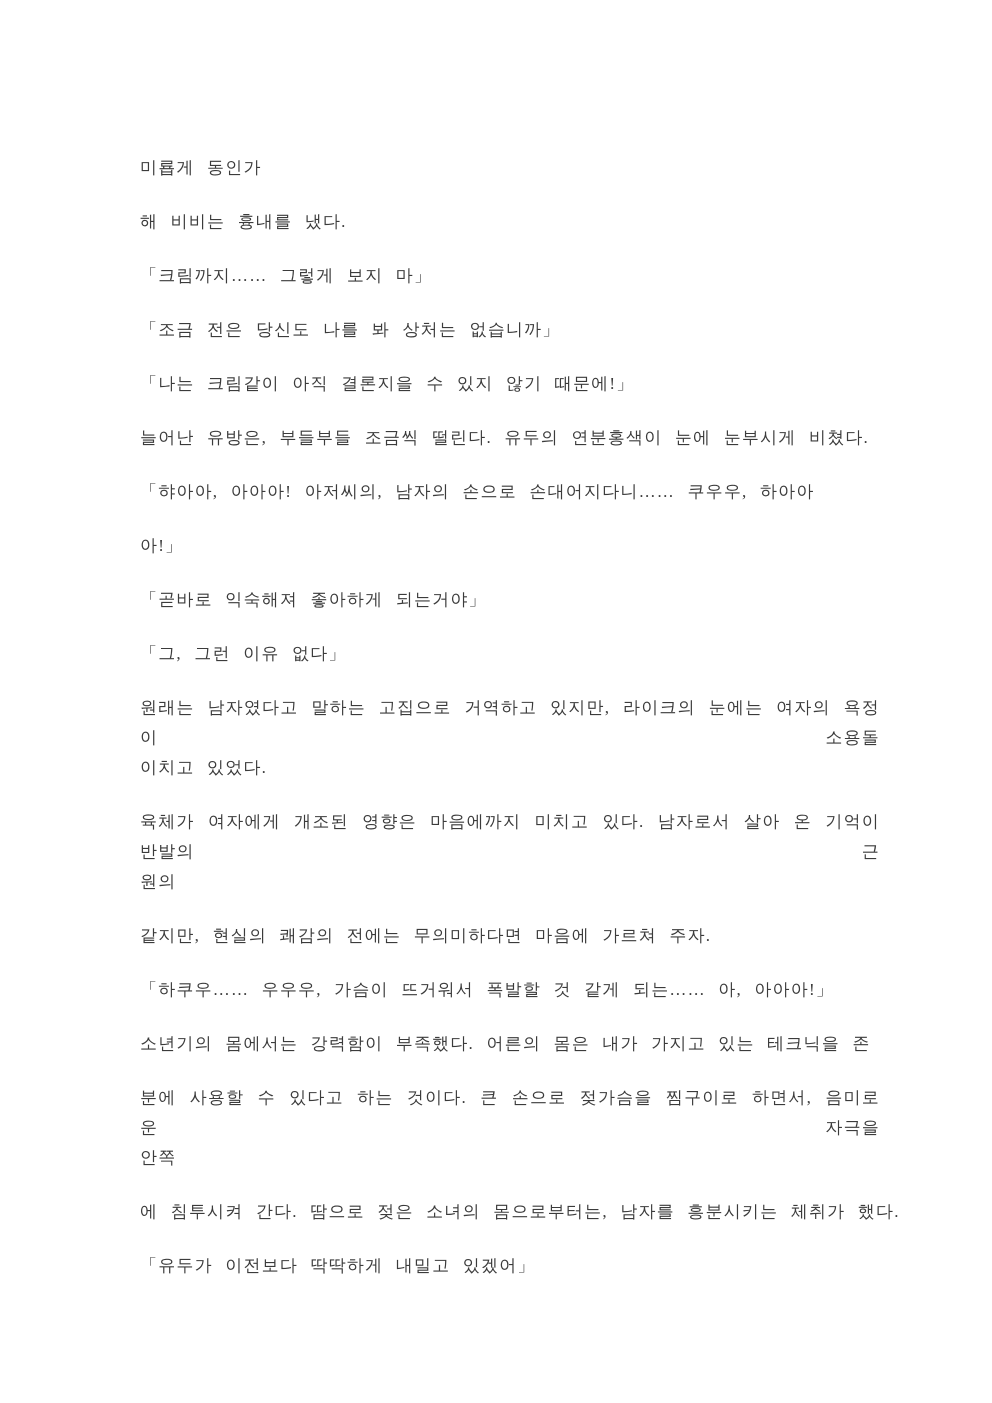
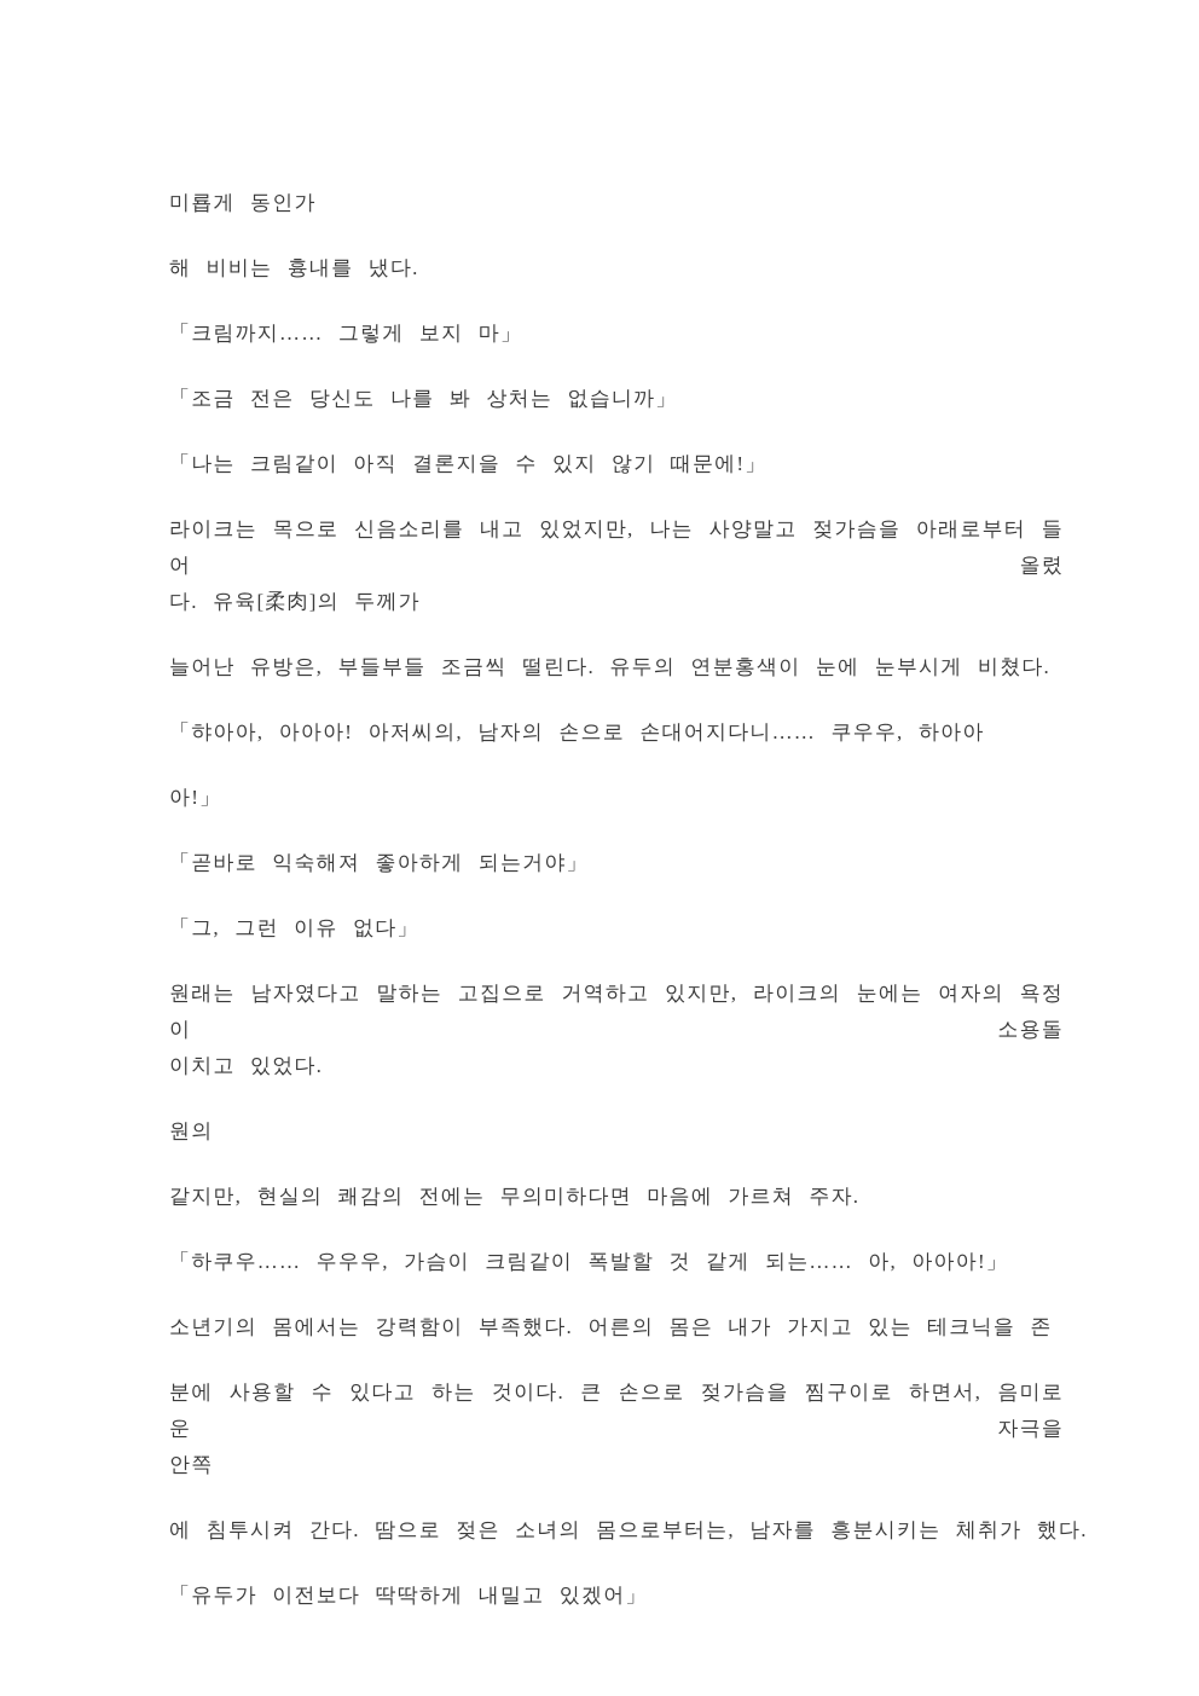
  미룝게 동인가
  해 비비는 흉내를 냈다.
  「크림까지…… 그렇게 보지 마」
  「조금 전은 당신도 나를 봐 상처는 없습니까」
  「나는 크림같이 아직 결론지을 수 있지 않기 때문에!」
+ 라이크는 목으로 신음소리를 내고 있었지만, 나는 사양말고 젖가슴을 아래로부터 들어 올렸
+ 다. 유육[柔肉]의 두께가
  늘어난 유방은, 부들부들 조금씩 떨린다. 유두의 연분홍색이 눈에 눈부시게 비쳤다.
  「햐아아, 아아아! 아저씨의, 남자의 손으로 손대어지다니…… 쿠우우, 하아아
  아!」
  「곧바로 익숙해져 좋아하게 되는거야」
  「그, 그런 이유 없다」
  원래는 남자였다고 말하는 고집으로 거역하고 있지만, 라이크의 눈에는 여자의 욕정이 소용돌
  이치고 있었다.
- 육체가 여자에게 개조된 영향은 마음에까지 미치고 있다. 남자로서 살아 온 기억이 반발의 근
  원의
  같지만, 현실의 쾌감의 전에는 무의미하다면 마음에 가르쳐 주자.
- 「하쿠우…… 우우우, 가슴이 뜨거워서 폭발할 것 같게 되는…… 아, 아아아!」
+ 「하쿠우…… 우우우, 가슴이 크림같이 폭발할 것 같게 되는…… 아, 아아아!」
  소년기의 몸에서는 강력함이 부족했다. 어른의 몸은 내가 가지고 있는 테크닉을 존
  분에 사용할 수 있다고 하는 것이다. 큰 손으로 젖가슴을 찜구이로 하면서, 음미로운 자극을
  안쪽
  에 침투시켜 간다. 땀으로 젖은 소녀의 몸으로부터는, 남자를 흥분시키는 체취가 했다.
  「유두가 이전보다 딱딱하게 내밀고 있겠어」
